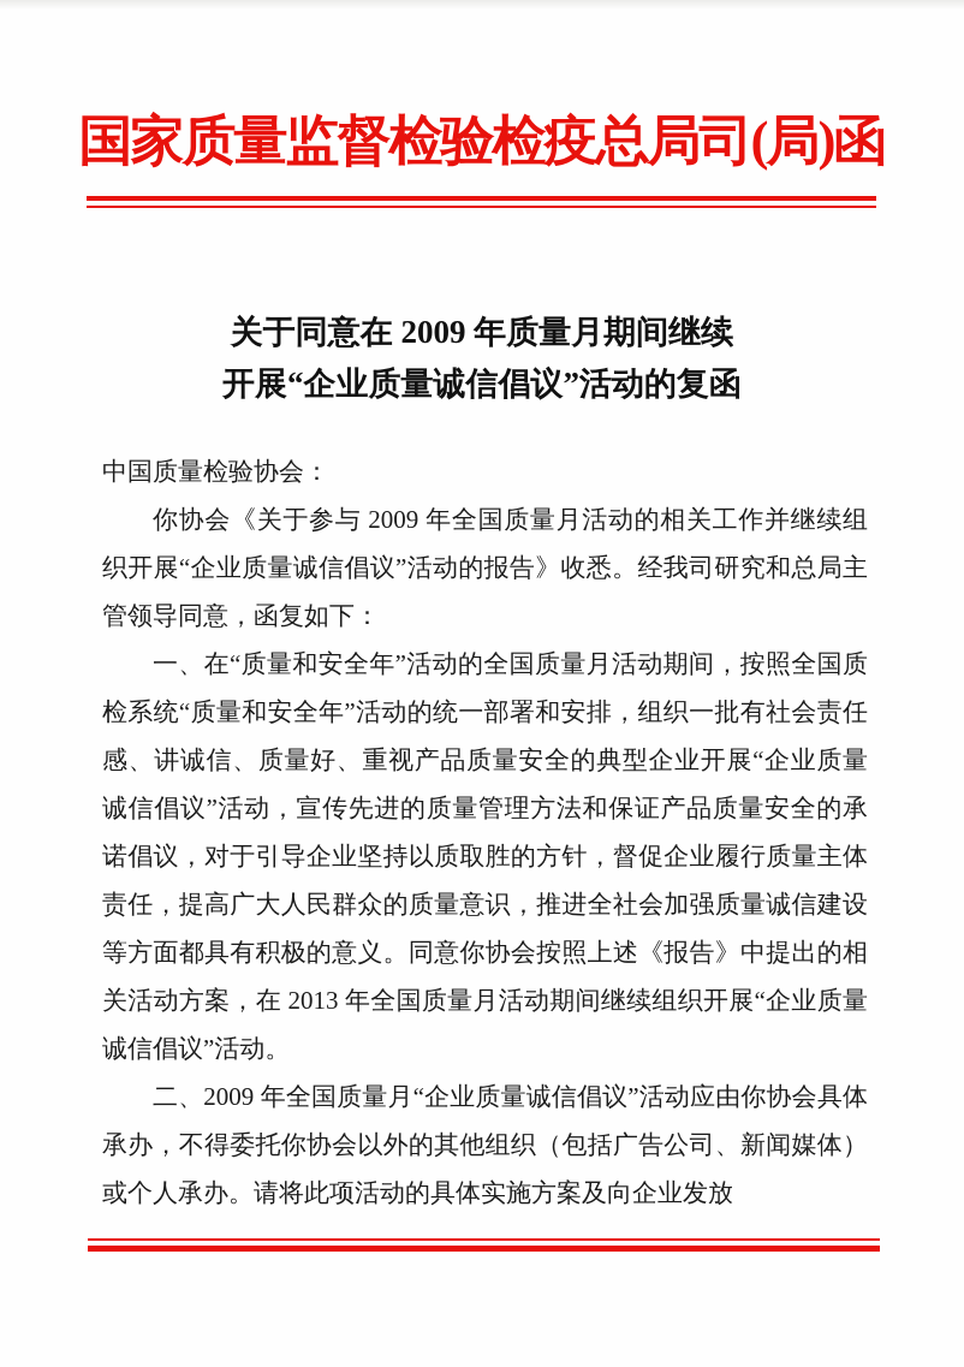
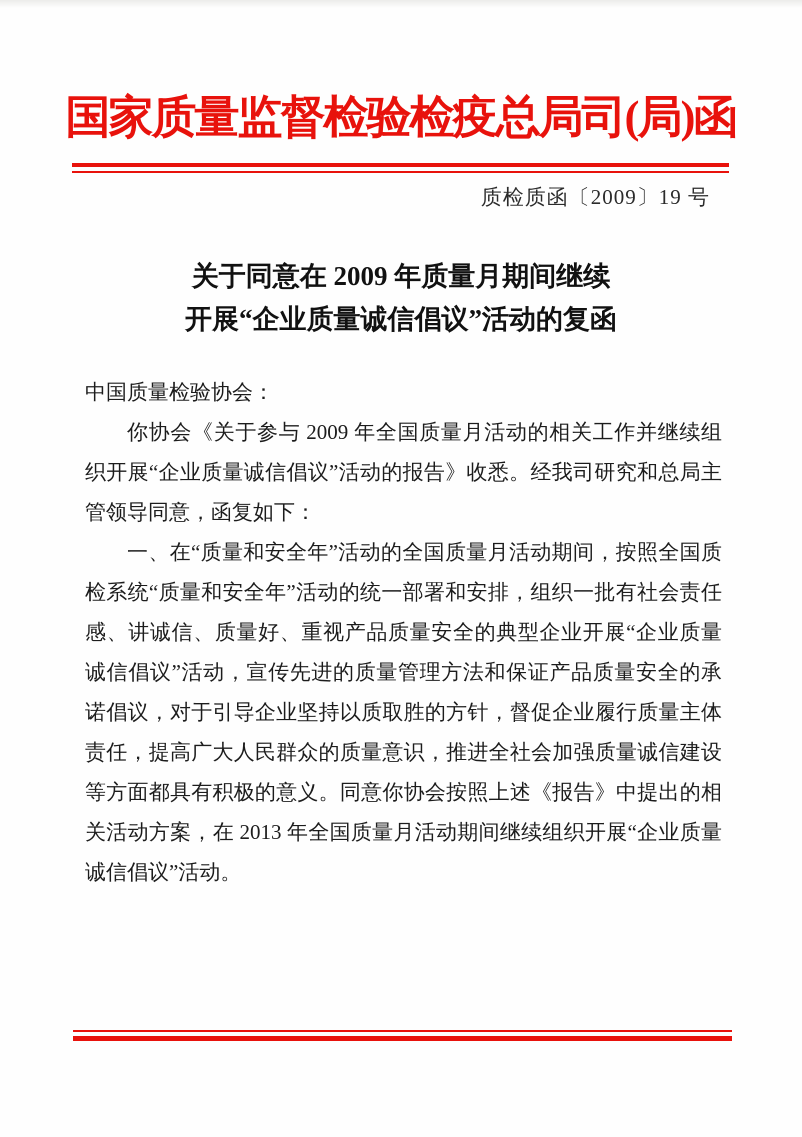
  国家质量监督检验检疫总局司(局)函
+ 质检质函〔2009〕19 号
  关于同意在 2009 年质量月期间继续
  开展“企业质量诚信倡议”活动的复函
  中国质量检验协会：
  你协会《关于参与 2009 年全国质量月活动的相关工作并继续组织开展“企业质量诚信倡议”活动的报告》收悉。经我司研究和总局主管领导同意，函复如下：
  一、在“质量和安全年”活动的全国质量月活动期间，按照全国质检系统“质量和安全年”活动的统一部署和安排，组织一批有社会责任感、讲诚信、质量好、重视产品质量安全的典型企业开展“企业质量诚信倡议”活动，宣传先进的质量管理方法和保证产品质量安全的承诺倡议，对于引导企业坚持以质取胜的方针，督促企业履行质量主体责任，提高广大人民群众的质量意识，推进全社会加强质量诚信建设等方面都具有积极的意义。同意你协会按照上述《报告》中提出的相关活动方案，在 2013 年全国质量月活动期间继续组织开展“企业质量诚信倡议”活动。
- 二、2009 年全国质量月“企业质量诚信倡议”活动应由你协会具体承办，不得委托你协会以外的其他组织（包括广告公司、新闻媒体）或个人承办。请将此项活动的具体实施方案及向企业发放
